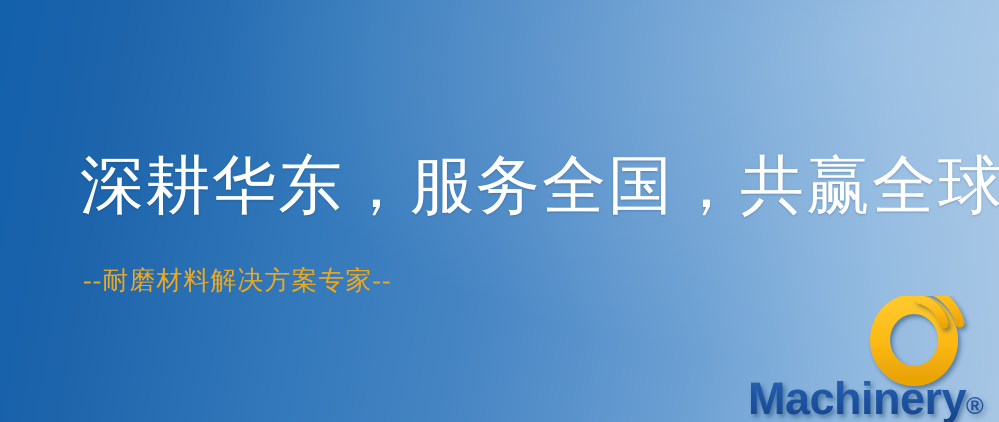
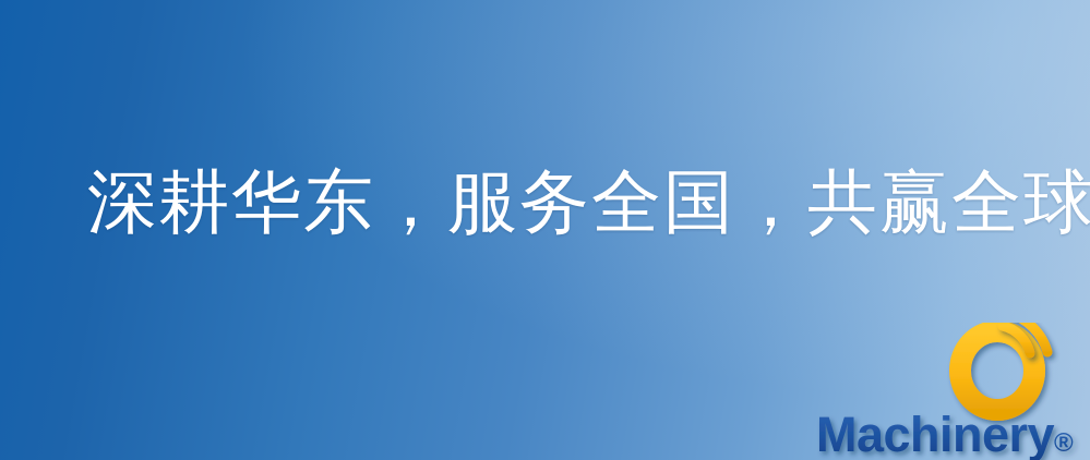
  深耕华东，服务全国，共赢全球
- --耐磨材料解决方案专家--
  Machinery
  ®
